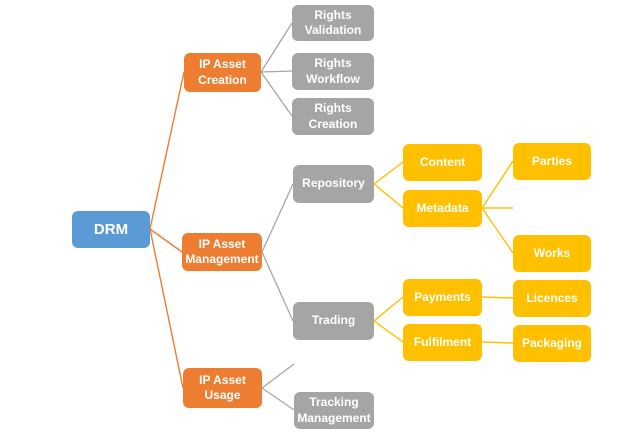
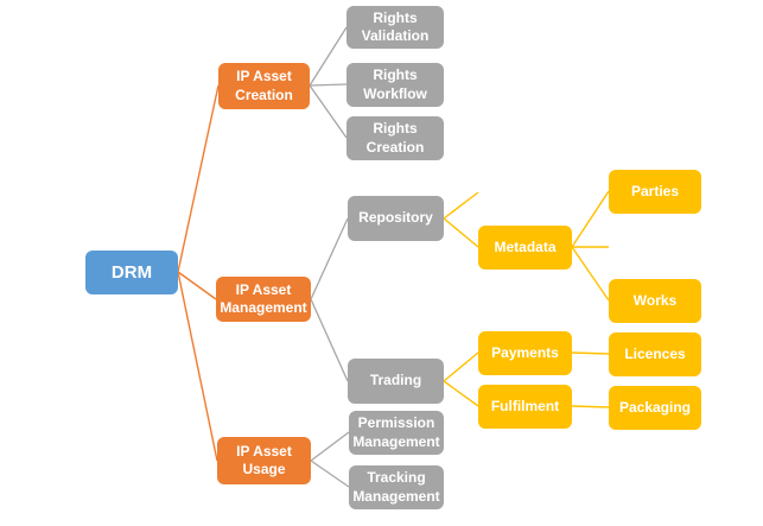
  DRM
  IP Asset Creation
  IP Asset Management
  IP Asset Usage
  Rights Validation
  Rights Workflow
  Rights Creation
  Repository
  Trading
+ Permission Management
  Tracking Management
- Content
  Metadata
  Payments
  Fulfilment
  Parties
  Works
  Licences
  Packaging
